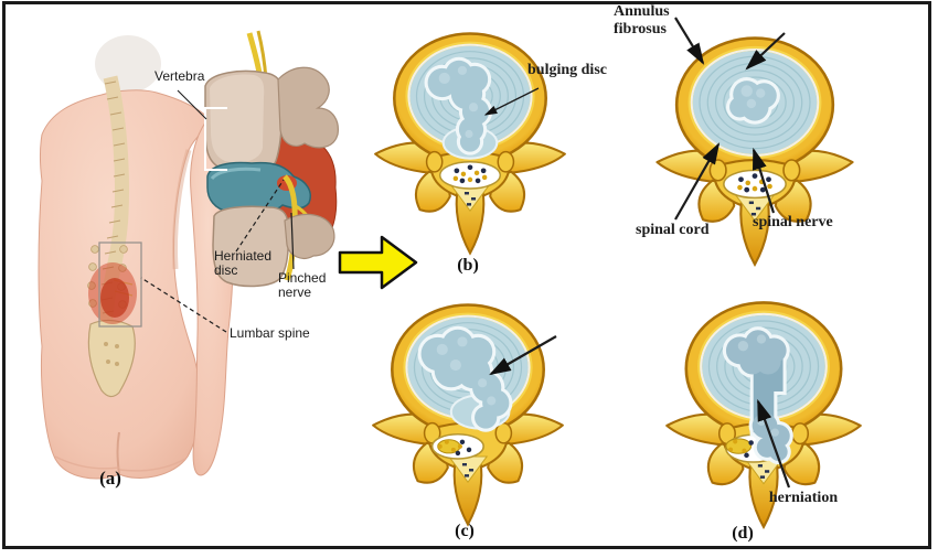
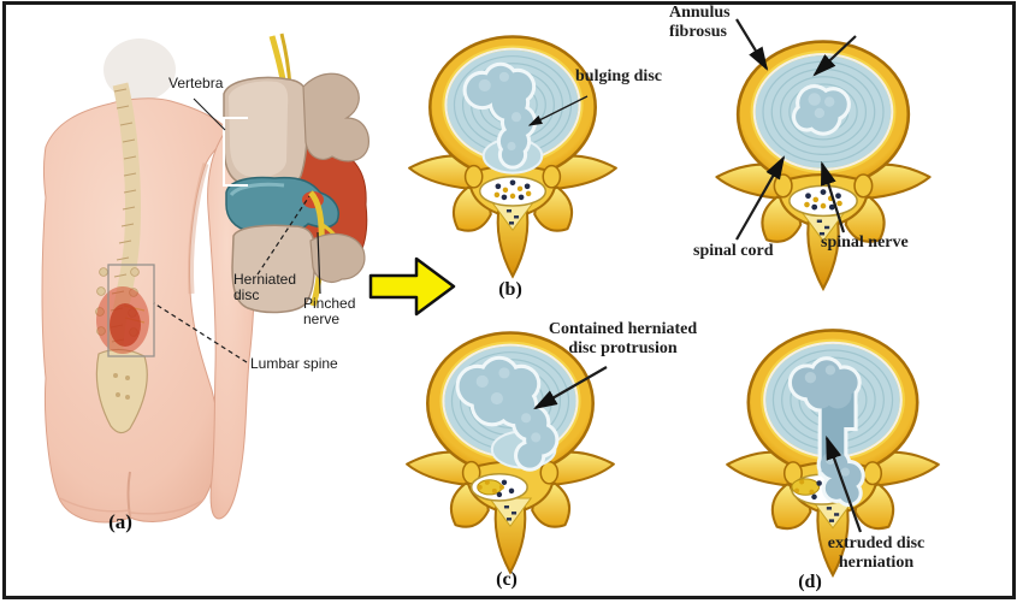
  Vertebra
  Herniated
  disc
  Pinched
  nerve
  Lumbar spine
  bulging disc
  Annulus
  fibrosus
  spinal cord
  spinal nerve
+ Contained herniated
+ disc protrusion
+ extruded disc
  herniation
  (a)
  (b)
  (c)
  (d)
